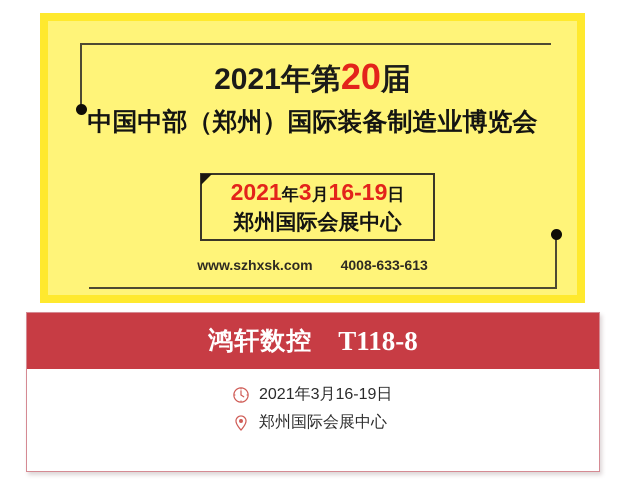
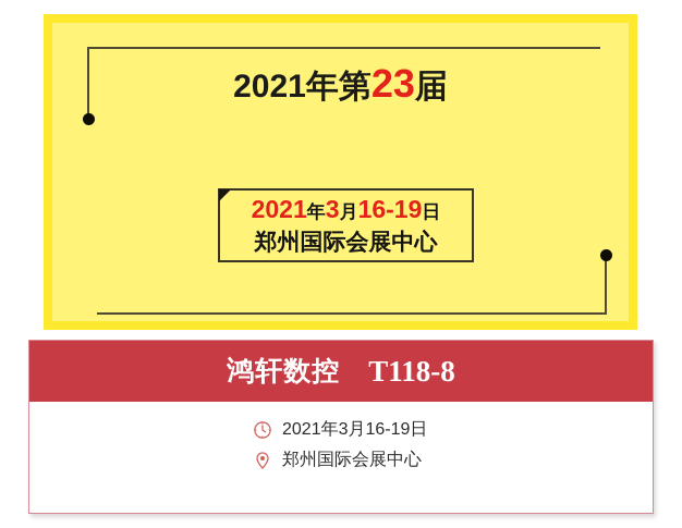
- 2021年第20届
+ 2021年第23届
- 中国中部（郑州）国际装备制造业博览会
  2021年3月16-19日
  郑州国际会展中心
- www.szhxsk.com 4008-633-613
  鸿轩数控
  T118-8
  2021年3月16-19日
  郑州国际会展中心
